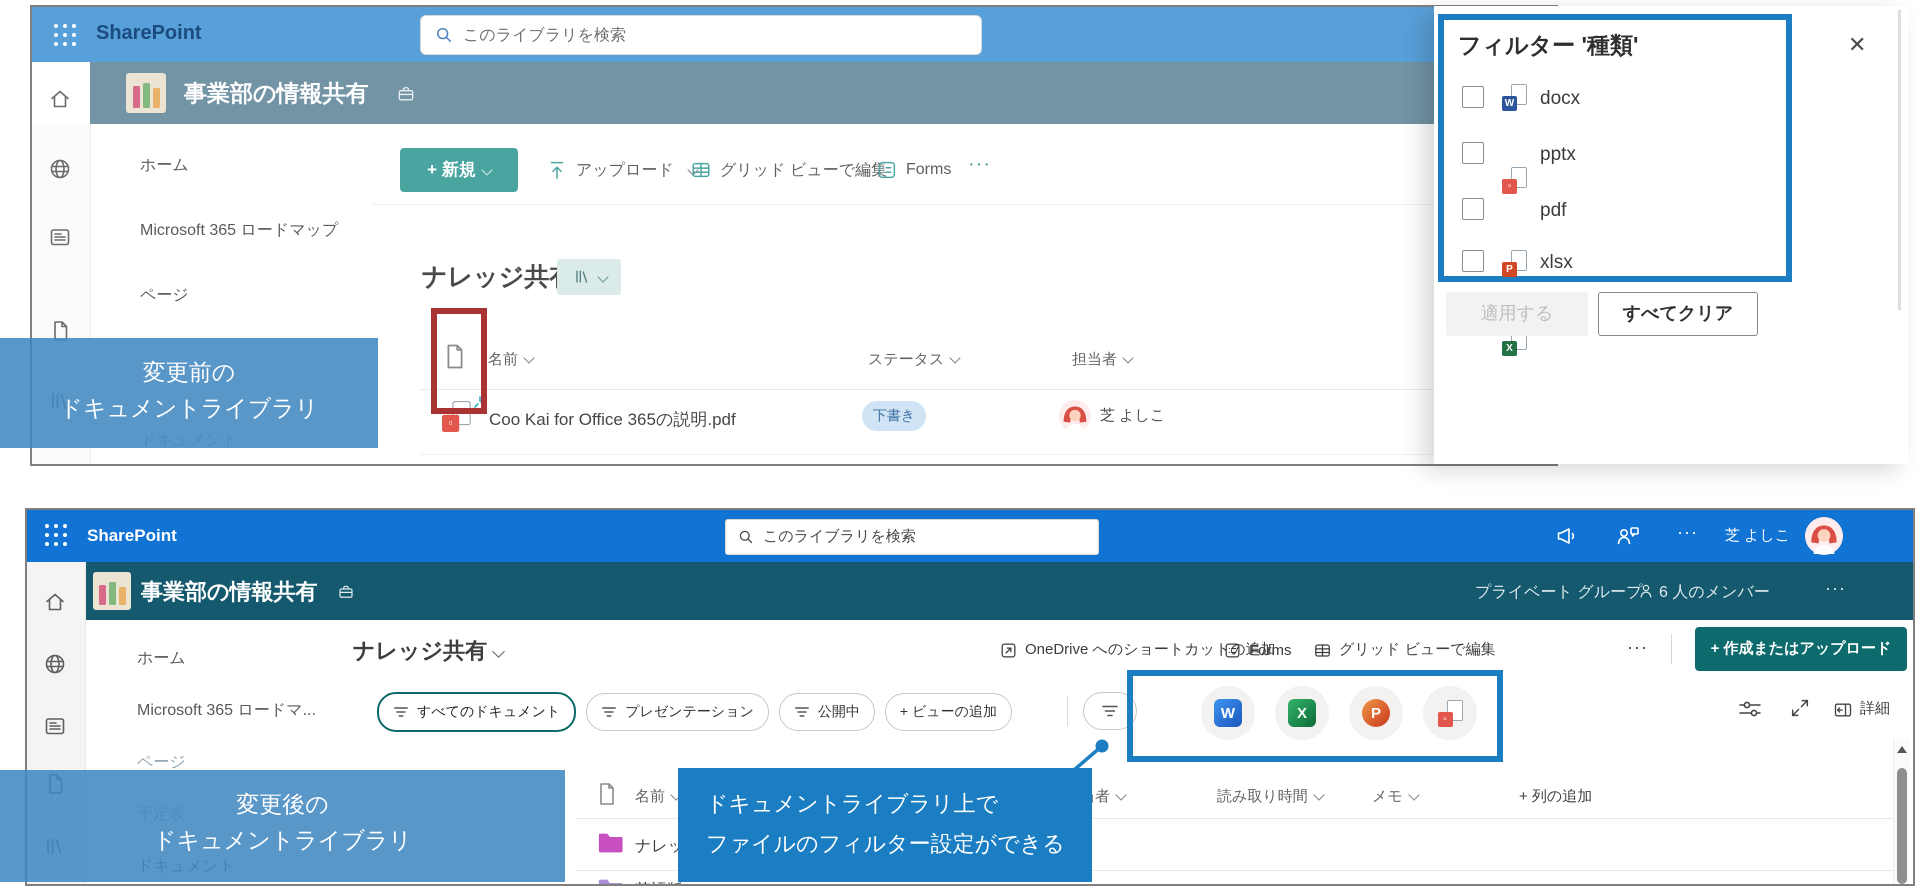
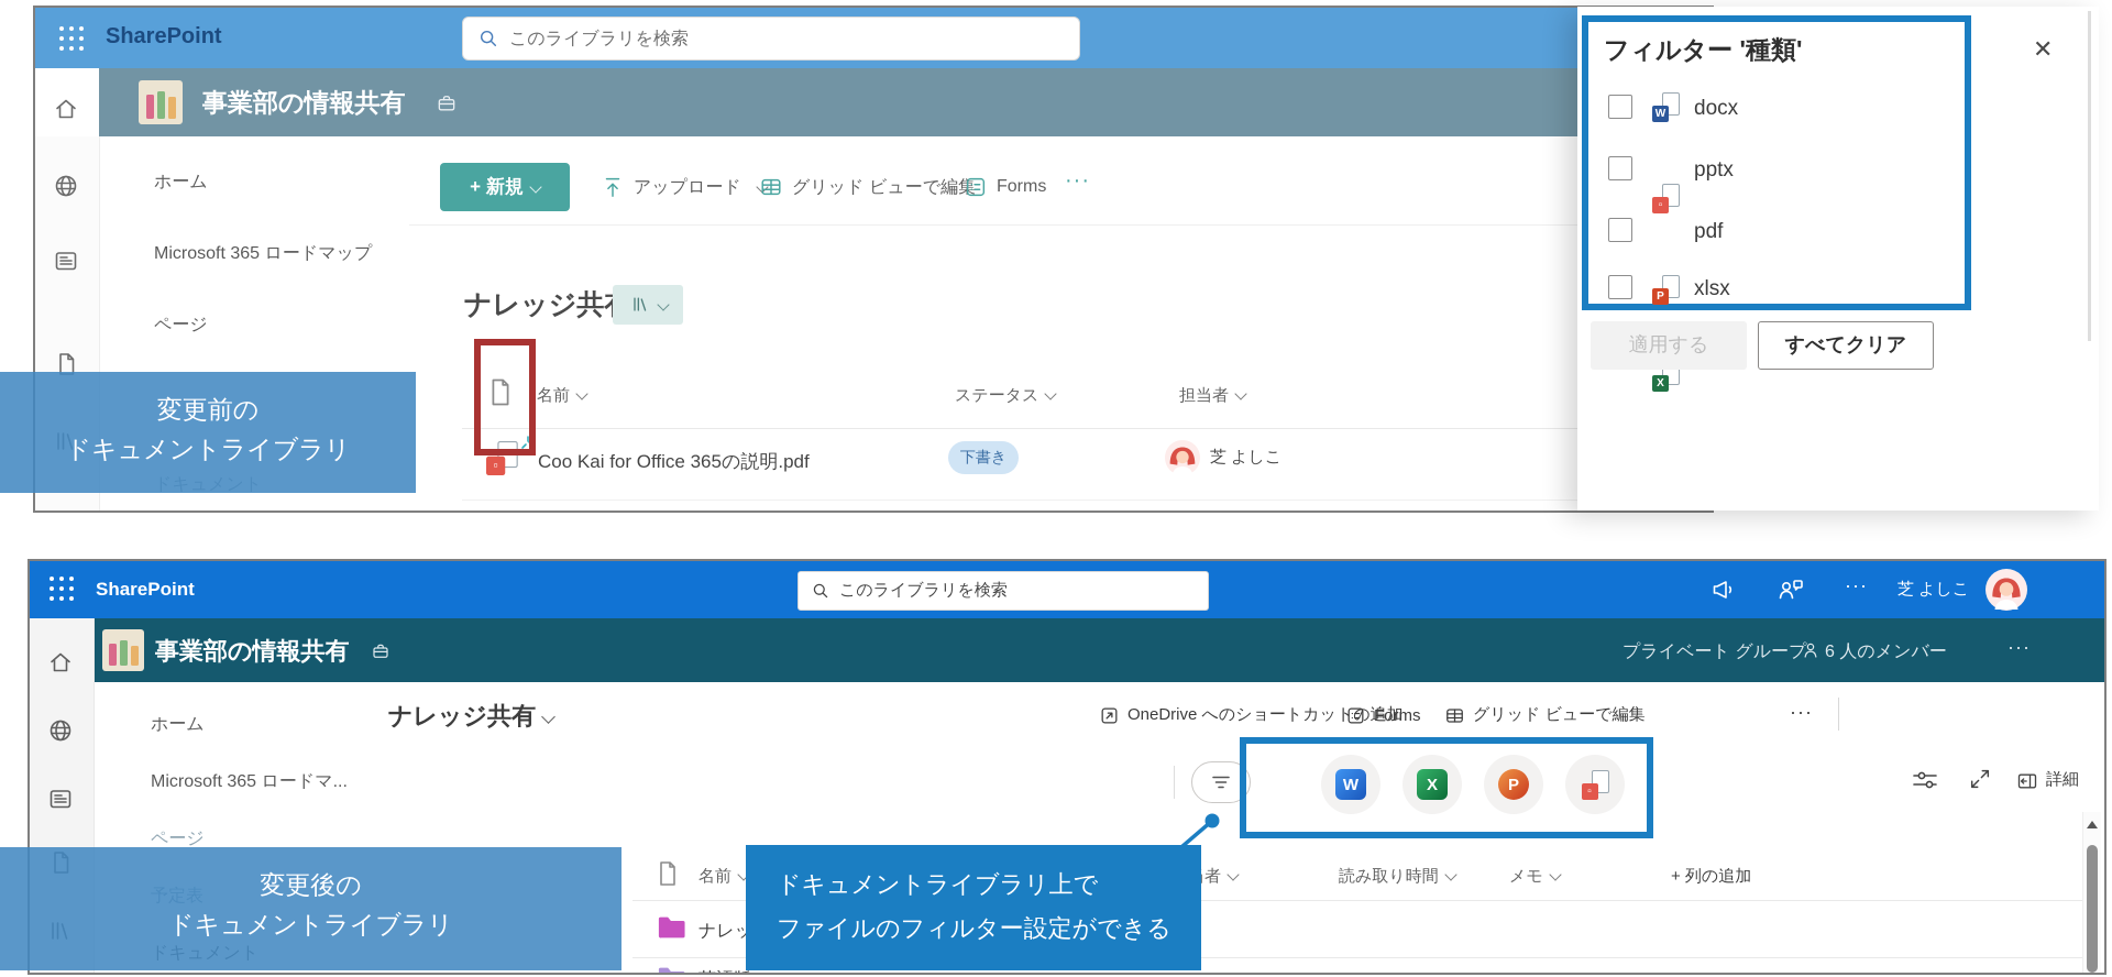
  SharePoint
  このライブラリを検索
  事業部の情報共有
  ホーム
  Microsoft 365 ロードマップ
  ページ
  ドキュメント
  + 新規
  アップロード
  グリッド ビューで編
  Forms
  ···
  ナレッジ共
  名前
  ステータス
  担当者
  ▫
  Coo Kai for Office 365の説明.pdf
  下書き
  芝 よしこ
  変更前の
  ドキュメントライブラリ
  フィルター '種類'
  ✕
  W
  docx
  ▫
  pptx
  P
  pdf
  X
  xlsx
  適用する
  すべてクリア
  SharePoint
  このライブラリを検索
  ···
  芝 よしこ
  事業部の情報共有
  プライベート グループ
  6 人のメンバー
  ···
  ホーム
  Microsoft 365 ロードマ...
  ページ
  ナレッジ共有
  OneDrive へのショートカットの追加
  Forms
  グリッド ビューで編集
  ···
- + 作成またはアップロード
- すべてのドキュメント
- プレゼンテーション
- 公開中
- + ビューの追加
  W
  X
  P
  ▫
  詳細
  名前
  読み取り時間
  メモ
  + 列の追加
  変更後の
  ドキュメントライブラリ
  ドキュメントライブラリ上で
  ファイルのフィルター設定ができる
